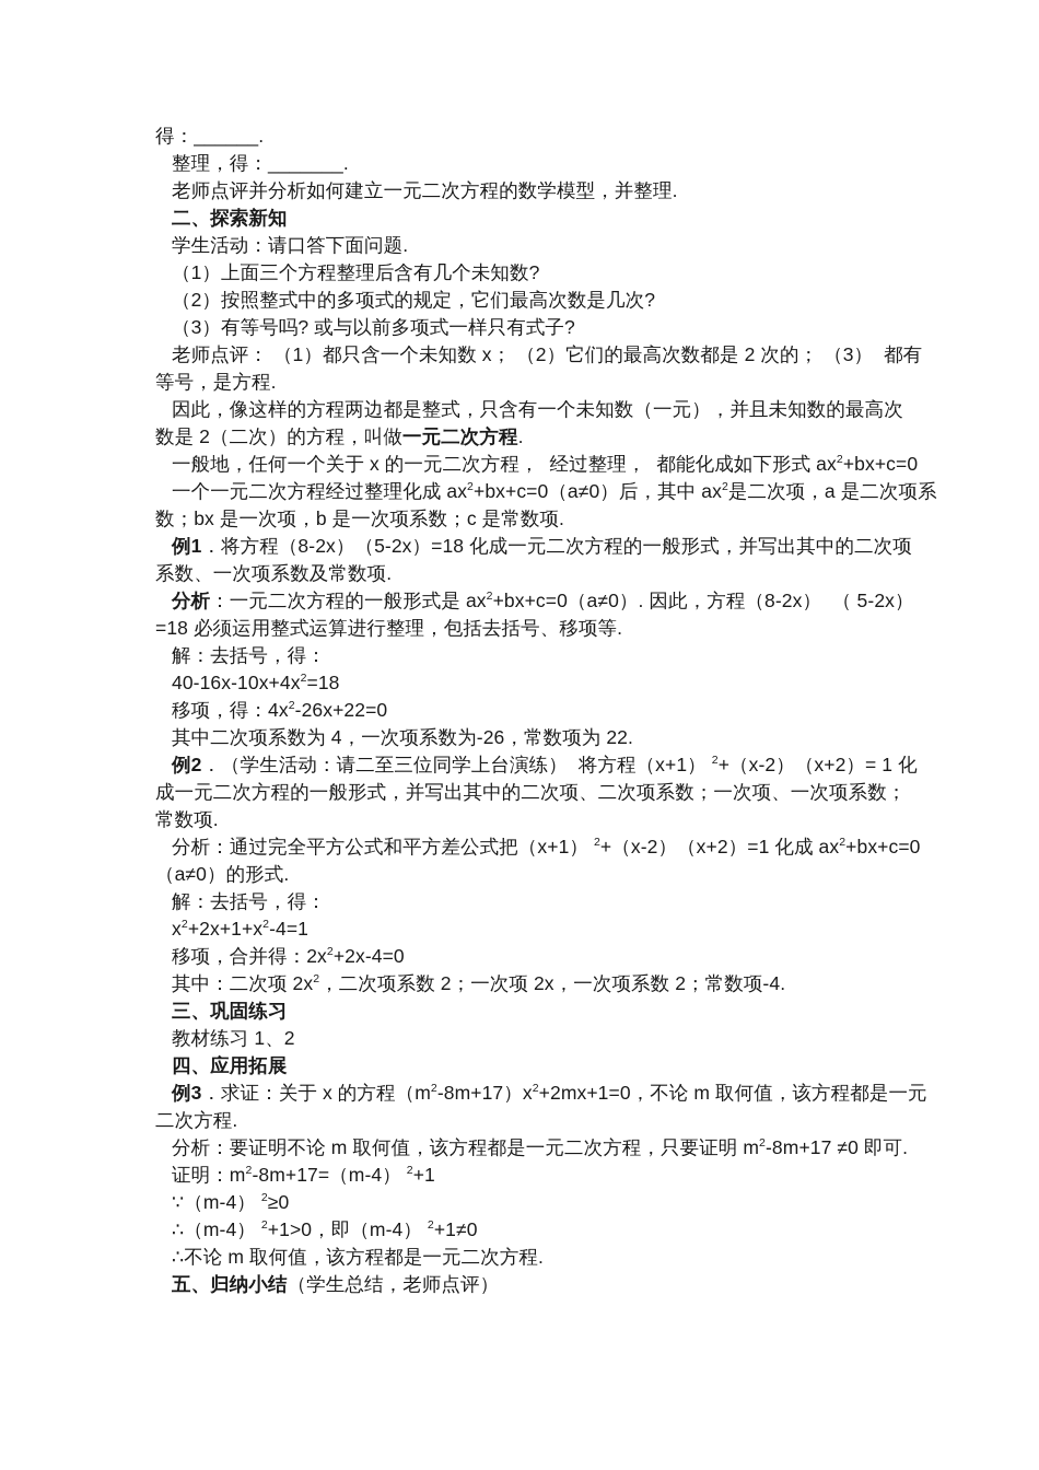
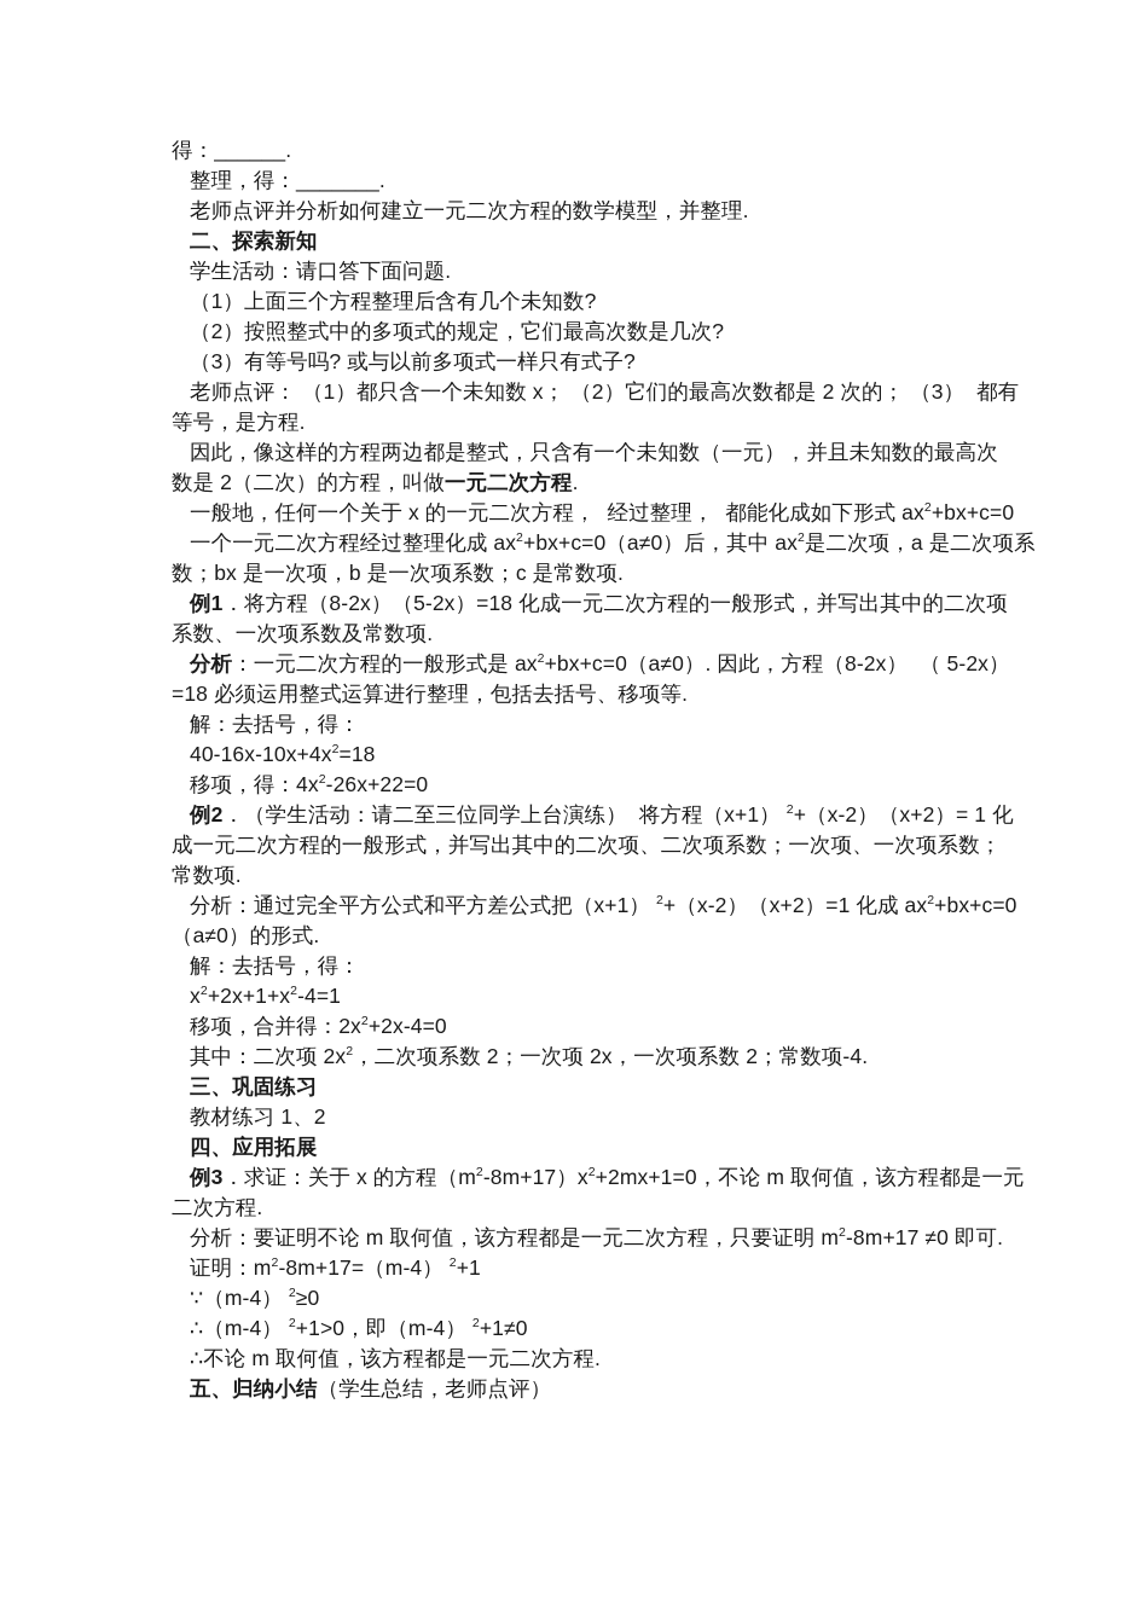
  得：______.
  整理，得：_______.
  老师点评并分析如何建立一元二次方程的数学模型，并整理.
  二、探索新知
  学生活动：请口答下面问题.
  （1）上面三个方程整理后含有几个未知数?
  （2）按照整式中的多项式的规定，它们最高次数是几次?
  （3）有等号吗? 或与以前多项式一样只有式子?
  老师点评： （1）都只含一个未知数 x； （2）它们的最高次数都是 2 次的； （3） 都有
  等号，是方程.
  因此，像这样的方程两边都是整式，只含有一个未知数（一元），并且未知数的最高次
  数是 2（二次）的方程，叫做一元二次方程.
  一般地，任何一个关于 x 的一元二次方程， 经过整理， 都能化成如下形式 ax2+bx+c=0
  一个一元二次方程经过整理化成 ax2+bx+c=0（a≠0）后，其中 ax2是二次项，a 是二次项系
  数；bx 是一次项，b 是一次项系数；c 是常数项.
  例1．将方程（8-2x）（5-2x）=18 化成一元二次方程的一般形式，并写出其中的二次项
  系数、一次项系数及常数项.
  分析：一元二次方程的一般形式是 ax2+bx+c=0（a≠0）. 因此，方程（8-2x） （ 5-2x）
  =18 必须运用整式运算进行整理，包括去括号、移项等.
  解：去括号，得：
  40-16x-10x+4x2=18
  移项，得：4x2-26x+22=0
- 其中二次项系数为 4，一次项系数为-26，常数项为 22.
  例2．（学生活动：请二至三位同学上台演练） 将方程（x+1） 2+（x-2）（x+2）= 1 化
  成一元二次方程的一般形式，并写出其中的二次项、二次项系数；一次项、一次项系数；
  常数项.
  分析：通过完全平方公式和平方差公式把（x+1） 2+（x-2）（x+2）=1 化成 ax2+bx+c=0
  （a≠0）的形式.
  解：去括号，得：
  x2+2x+1+x2-4=1
  移项，合并得：2x2+2x-4=0
  其中：二次项 2x2，二次项系数 2；一次项 2x，一次项系数 2；常数项-4.
  三、巩固练习
  教材练习 1、2
  四、应用拓展
  例3．求证：关于 x 的方程（m2-8m+17）x2+2mx+1=0，不论 m 取何值，该方程都是一元
  二次方程.
  分析：要证明不论 m 取何值，该方程都是一元二次方程，只要证明 m2-8m+17 ≠0 即可.
  证明：m2-8m+17=（m-4） 2+1
  ∵（m-4） 2≥0
  ∴（m-4） 2+1>0，即（m-4） 2+1≠0
  ∴不论 m 取何值，该方程都是一元二次方程.
  五、归纳小结（学生总结，老师点评）
